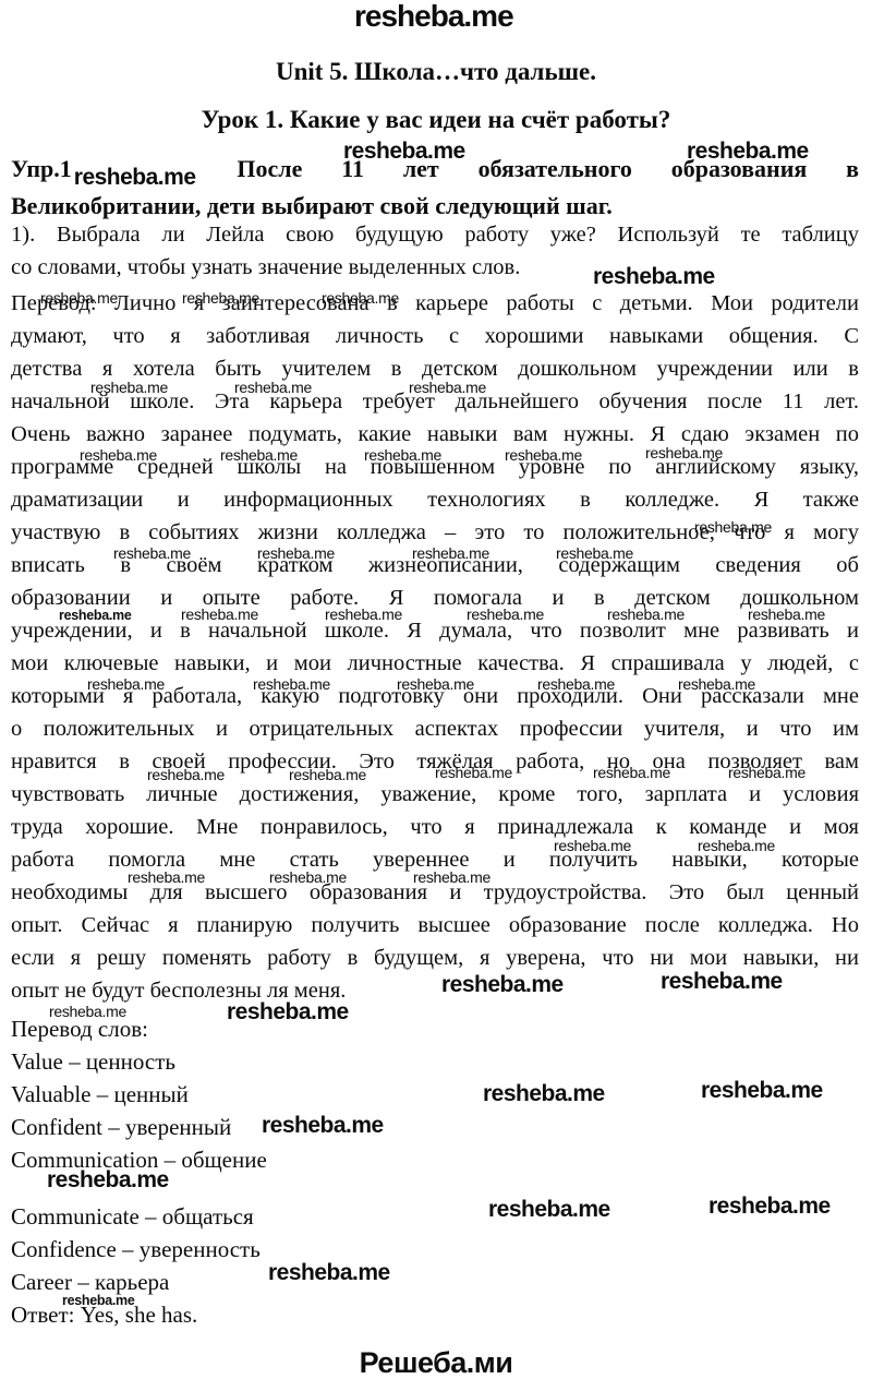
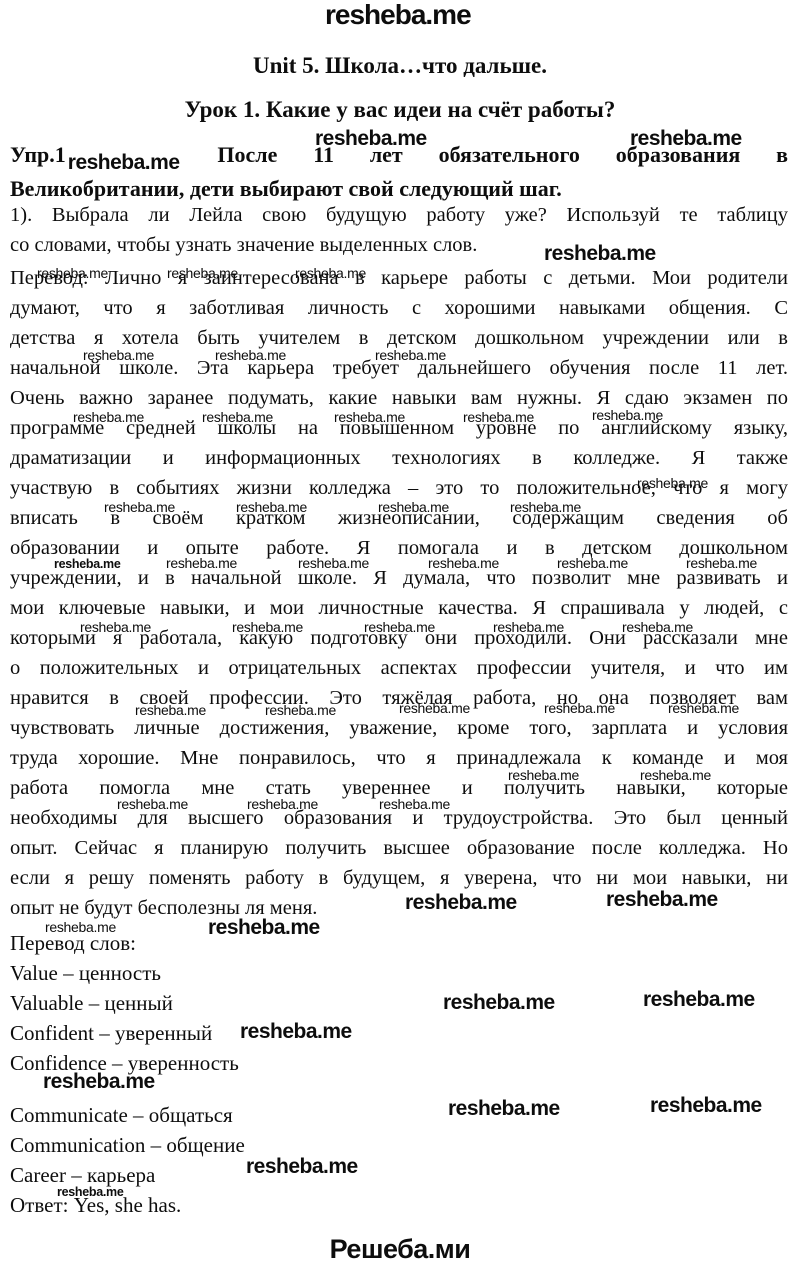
  resheba.me
  resheba.me
  resheba.me
  resheba.me
  resheba.me
  resheba.me
  resheba.me
  resheba.me
  resheba.me
  resheba.me
  resheba.me
  resheba.me
  resheba.me
  resheba.me
  resheba.me
  resheba.me
  resheba.me
  resheba.me
  resheba.me
  resheba.me
  resheba.me
  resheba.me
  resheba.me
  resheba.me
  resheba.me
  resheba.me
  resheba.me
  resheba.me
  resheba.me
  resheba.me
  resheba.me
  resheba.me
  resheba.me
  resheba.me
  resheba.me
  resheba.me
  resheba.me
  resheba.me
  resheba.me
  resheba.me
  resheba.me
  resheba.me
  resheba.me
  resheba.me
  resheba.me
  resheba.me
  resheba.me
  resheba.me
  resheba.me
  resheba.me
  resheba.me
  resheba.me
  resheba.me
  Unit 5. Школа…что дальше.
  Урок 1. Какие у вас идеи на счёт работы?
  Упр.1resheba.me После 11 лет обязательного образования в
  Великобритании, дети выбирают свой следующий шаг.
  1). Выбрала ли Лейла свою будущую работу уже? Используй те таблицу
  со словами, чтобы узнать значение выделенных слов.
  Перевод: Лично я заинтересована в карьере работы с детьми. Мои родители
  думают, что я заботливая личность с хорошими навыками общения. С
  детства я хотела быть учителем в детском дошкольном учреждении или в
  начальной школе. Эта карьера требует дальнейшего обучения после 11 лет.
  Очень важно заранее подумать, какие навыки вам нужны. Я сдаю экзамен по
  программе средней школы на повышенном уровне по английскому языку,
  драматизации и информационных технологиях в колледже. Я также
  участвую в событиях жизни колледжа – это то положительное, что я могу
  вписать в своём кратком жизнеописании, содержащим сведения об
  образовании и опыте работе. Я помогала и в детском дошкольном
  учреждении, и в начальной школе. Я думала, что позволит мне развивать и
  мои ключевые навыки, и мои личностные качества. Я спрашивала у людей, с
  которыми я работала, какую подготовку они проходили. Они рассказали мне
  о положительных и отрицательных аспектах профессии учителя, и что им
  нравится в своей профессии. Это тяжёлая работа, но она позволяет вам
  чувствовать личные достижения, уважение, кроме того, зарплата и условия
  труда хорошие. Мне понравилось, что я принадлежала к команде и моя
  работа помогла мне стать увереннее и получить навыки, которые
  необходимы для высшего образования и трудоустройства. Это был ценный
  опыт. Сейчас я планирую получить высшее образование после колледжа. Но
  если я решу поменять работу в будущем, я уверена, что ни мои навыки, ни
  опыт не будут бесполезны ля меня.
  Перевод слов:
  Value – ценность
  Valuable – ценный
  Confident – уверенный
- Communication – общение
+ Confidence – уверенность
  Communicate – общаться
- Confidence – уверенность
+ Communication – общение
  Career – карьера
  Ответ: Yes, she has.
  Решеба.ми
